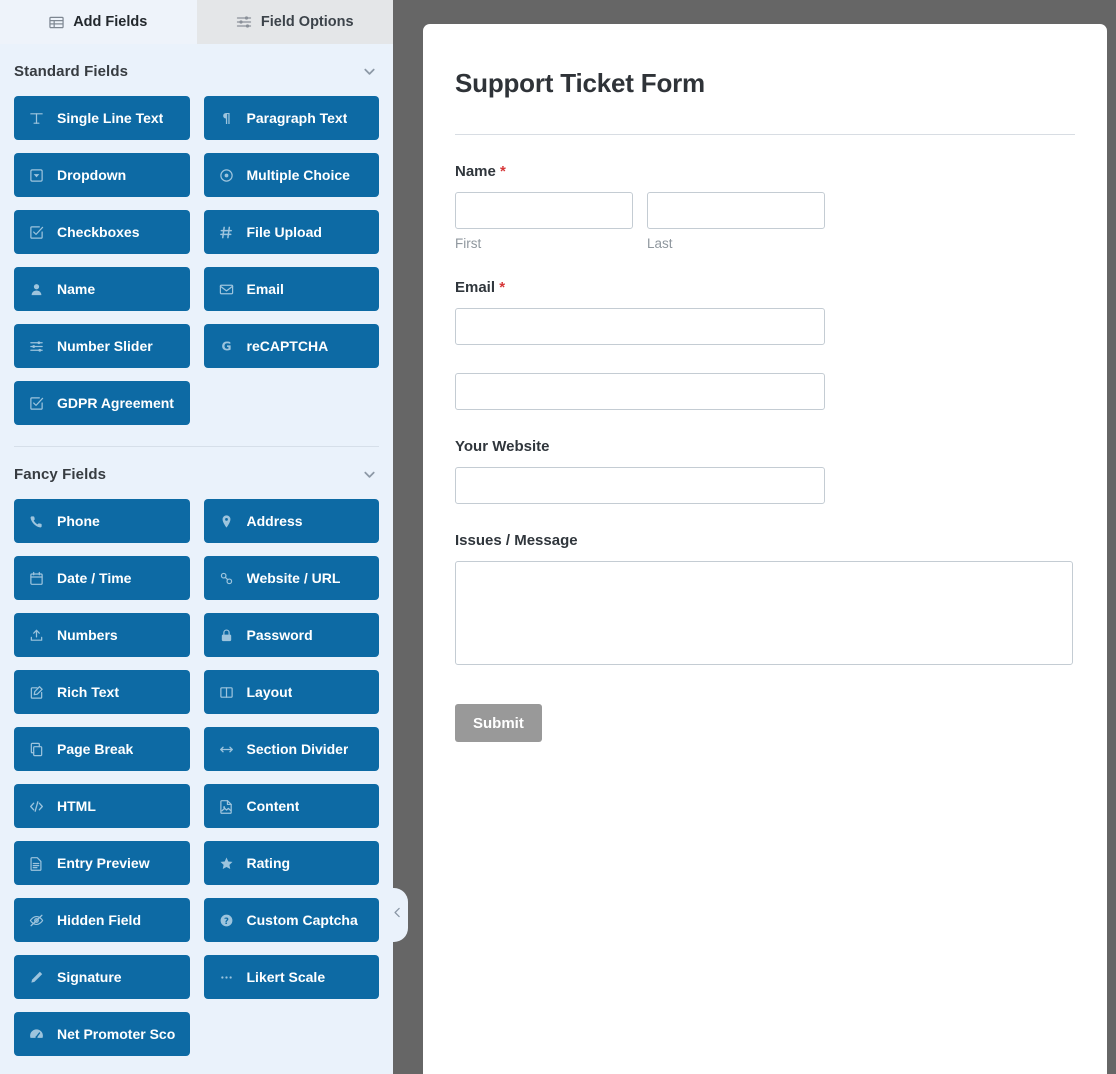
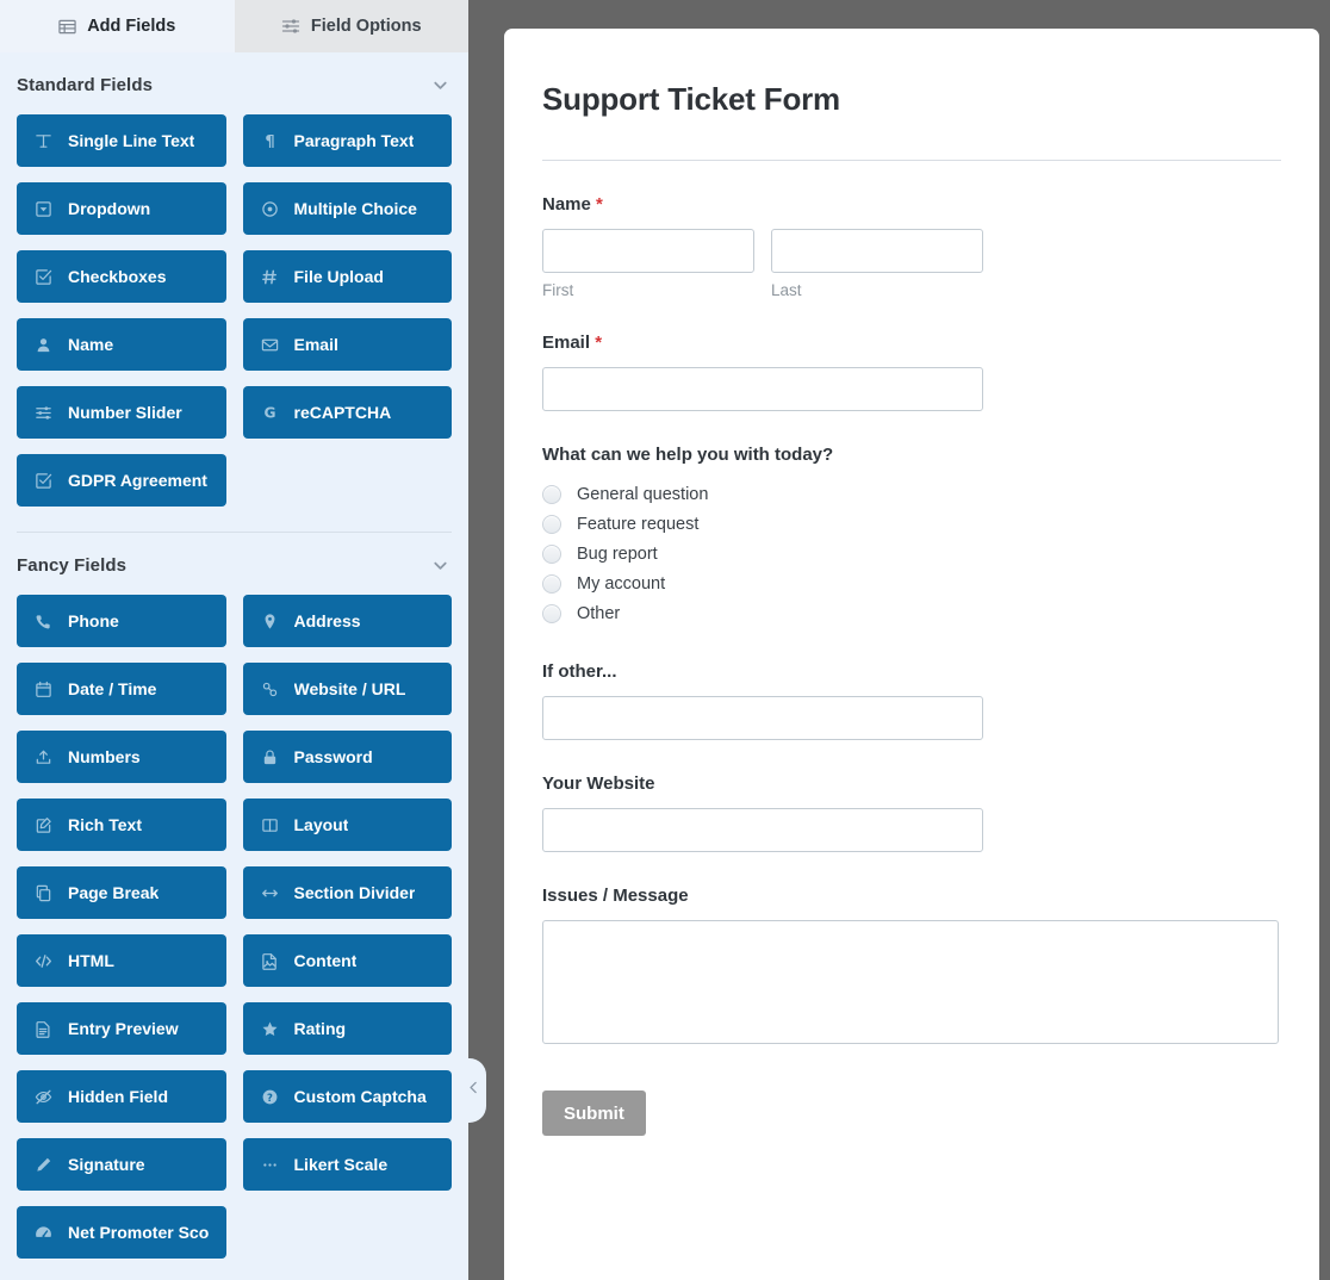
  Add Fields
  Field Options
  Standard Fields
  Single Line Text
  ¶
  Paragraph Text
  Dropdown
  Multiple Choice
  Checkboxes
  File Upload
  Name
  Email
  Number Slider
  G
  reCAPTCHA
  GDPR Agreement
  Fancy Fields
  Phone
  Address
  Date / Time
  Website / URL
  Numbers
  Password
  Rich Text
  Layout
  Page Break
  Section Divider
  HTML
  Content
  Entry Preview
  Rating
  Hidden Field
  ?
  Custom Captcha
  Signature
  Likert Scale
  Net Promoter Sco
  Support Ticket Form
  Name *
  First
  Last
  Email *
+ What can we help you with today?
+ General question
+ Feature request
+ Bug report
+ My account
+ Other
+ If other...
  Your Website
  Issues / Message
  Submit
